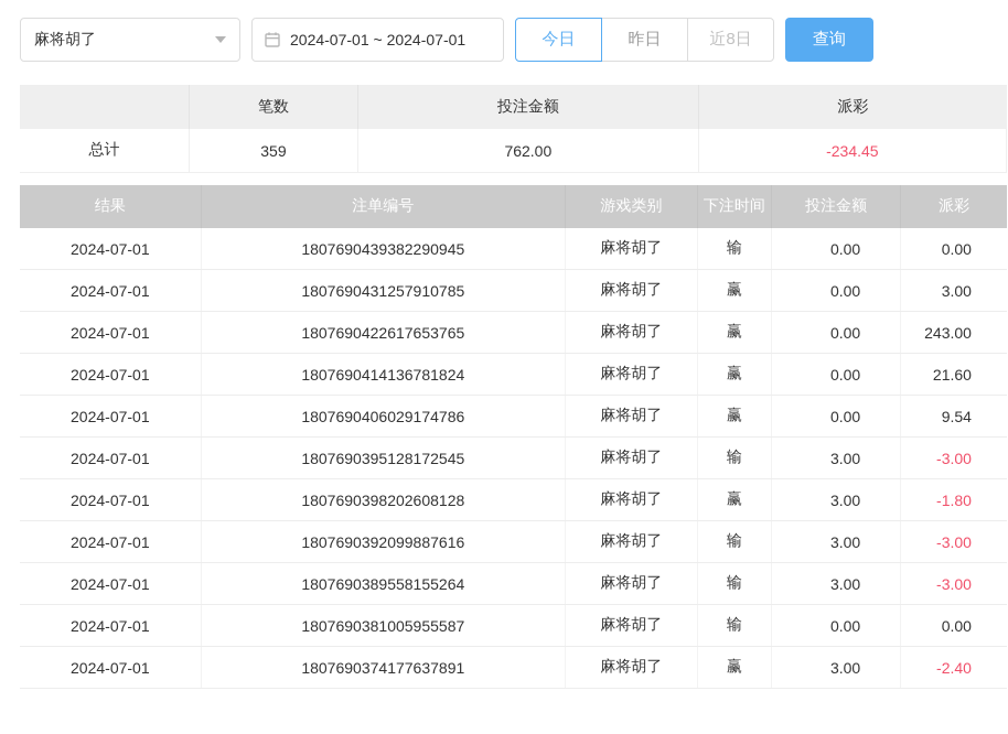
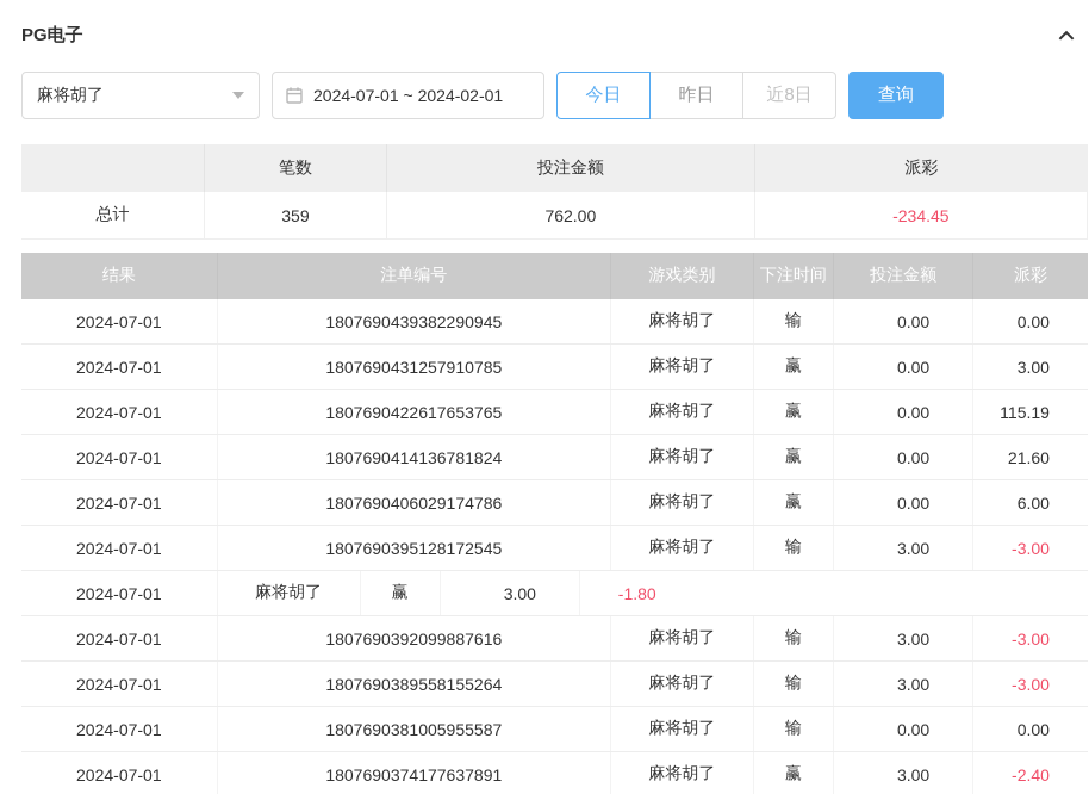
+ PG电子
  麻将胡了
- 2024-07-01 ~ 2024-07-01
+ 2024-07-01 ~ 2024-02-01
  今日
  昨日
  近8日
  查询
  笔数
  投注金额
  派彩
  总计
  359
  762.00
  -234.45
  结果
  注单编号
  游戏类别
  下注时间
  投注金额
  派彩
  2024-07-01
  1807690439382290945
  麻将胡了
  输
  0.00
  0.00
  2024-07-01
  1807690431257910785
  麻将胡了
  赢
  0.00
  3.00
  2024-07-01
  1807690422617653765
  麻将胡了
  赢
  0.00
- 243.00
+ 115.19
  2024-07-01
  1807690414136781824
  麻将胡了
  赢
  0.00
  21.60
  2024-07-01
  1807690406029174786
  麻将胡了
  赢
  0.00
- 9.54
+ 6.00
  2024-07-01
  1807690395128172545
  麻将胡了
  输
  3.00
  -3.00
  2024-07-01
- 1807690398202608128
  麻将胡了
  赢
  3.00
  -1.80
  2024-07-01
  1807690392099887616
  麻将胡了
  输
  3.00
  -3.00
  2024-07-01
  1807690389558155264
  麻将胡了
  输
  3.00
  -3.00
  2024-07-01
  1807690381005955587
  麻将胡了
  输
  0.00
  0.00
  2024-07-01
  1807690374177637891
  麻将胡了
  赢
  3.00
  -2.40
